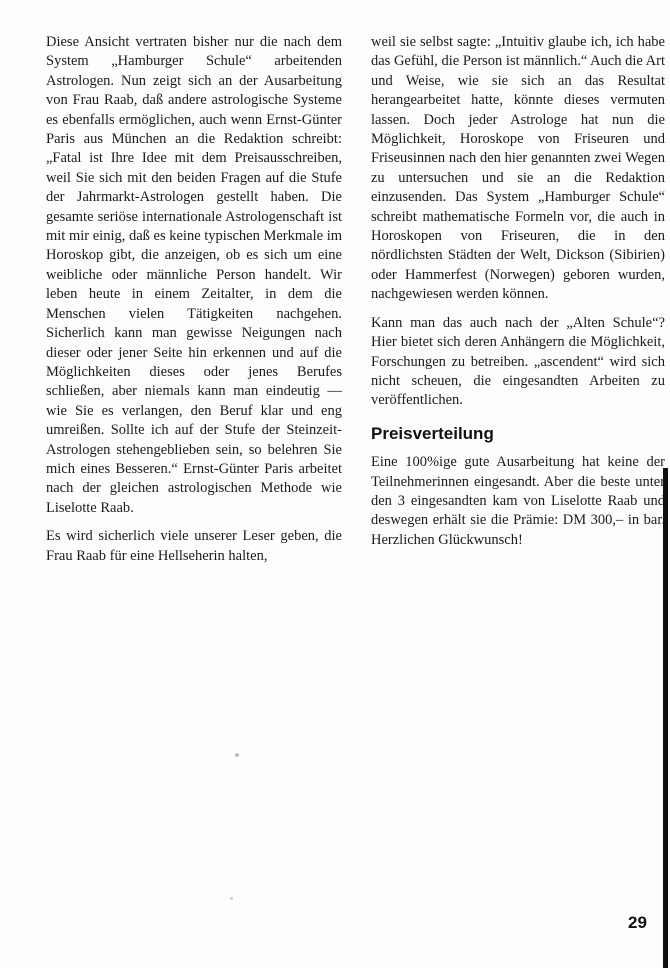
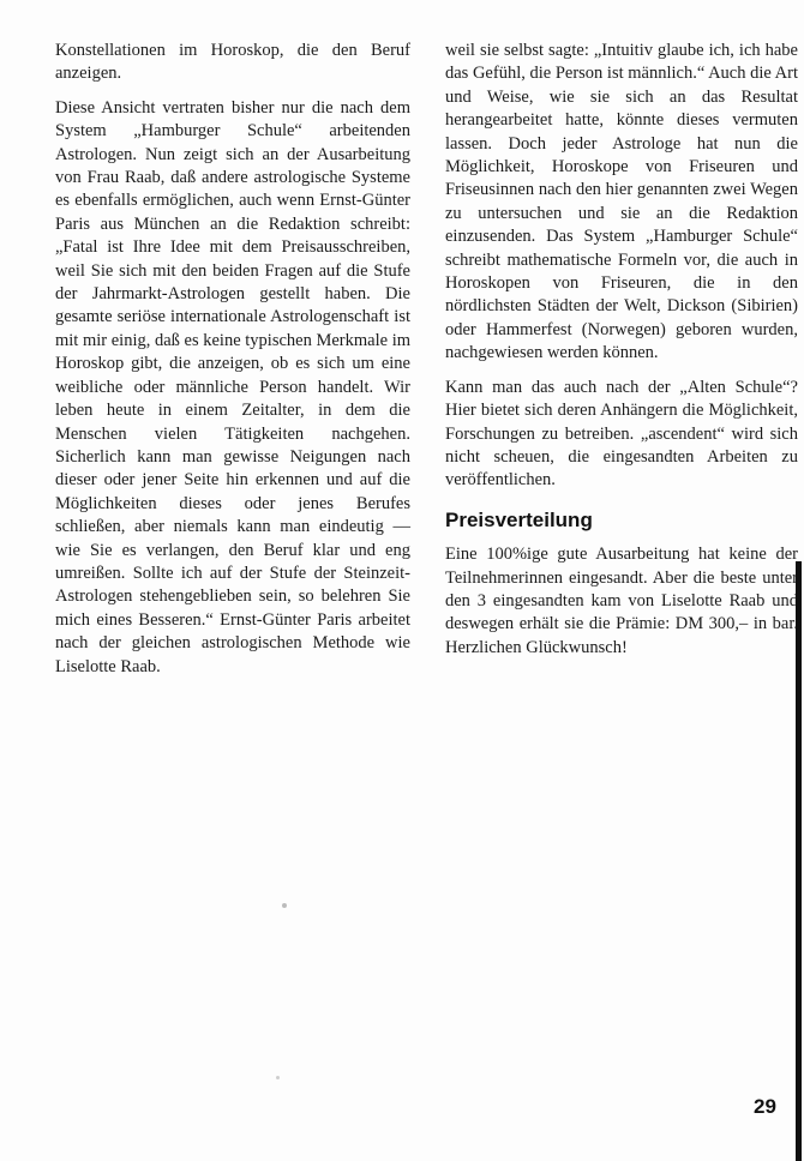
+ Konstellationen im Horoskop, die den Beruf anzeigen.
  Diese Ansicht vertraten bisher nur die nach dem System „Hamburger Schule“ arbeitenden Astrologen. Nun zeigt sich an der Ausarbeitung von Frau Raab, daß andere astrologische Systeme es ebenfalls ermöglichen, auch wenn Ernst-Günter Paris aus München an die Redaktion schreibt: „Fatal ist Ihre Idee mit dem Preisausschreiben, weil Sie sich mit den beiden Fragen auf die Stufe der Jahrmarkt-Astrologen gestellt haben. Die gesamte seriöse internationale Astrologenschaft ist mit mir einig, daß es keine typischen Merkmale im Horoskop gibt, die anzeigen, ob es sich um eine weibliche oder männliche Person handelt. Wir leben heute in einem Zeitalter, in dem die Menschen vielen Tätigkeiten nachgehen. Sicherlich kann man gewisse Neigungen nach dieser oder jener Seite hin erkennen und auf die Möglichkeiten dieses oder jenes Berufes schließen, aber niemals kann man eindeutig — wie Sie es verlangen, den Beruf klar und eng umreißen. Sollte ich auf der Stufe der Steinzeit-Astrologen stehengeblieben sein, so belehren Sie mich eines Besseren.“ Ernst-Günter Paris arbeitet nach der gleichen astrologischen Methode wie Liselotte Raab.
- Es wird sicherlich viele unserer Leser geben, die Frau Raab für eine Hellseherin halten,
  weil sie selbst sagte: „Intuitiv glaube ich, ich habe das Gefühl, die Person ist männlich.“ Auch die Art und Weise, wie sie sich an das Resultat herangearbeitet hatte, könnte dieses vermuten lassen. Doch jeder Astrologe hat nun die Möglichkeit, Horoskope von Friseuren und Friseusinnen nach den hier genannten zwei Wegen zu untersuchen und sie an die Redaktion einzusenden. Das System „Hamburger Schule“ schreibt mathematische Formeln vor, die auch in Horoskopen von Friseuren, die in den nördlichsten Städten der Welt, Dickson (Sibirien) oder Hammerfest (Norwegen) geboren wurden, nachgewiesen werden können.
  Kann man das auch nach der „Alten Schule“? Hier bietet sich deren Anhängern die Möglichkeit, Forschungen zu betreiben. „ascendent“ wird sich nicht scheuen, die eingesandten Arbeiten zu veröffentlichen.
  Preisverteilung
  Eine 100%ige gute Ausarbeitung hat keine der Teilnehmerinnen eingesandt. Aber die beste unte den 3 eingesandten kam von Liselotte Raab und deswegen erhält sie die Prämie: DM 300,– in bar Herzlichen Glückwunsch!
  29
